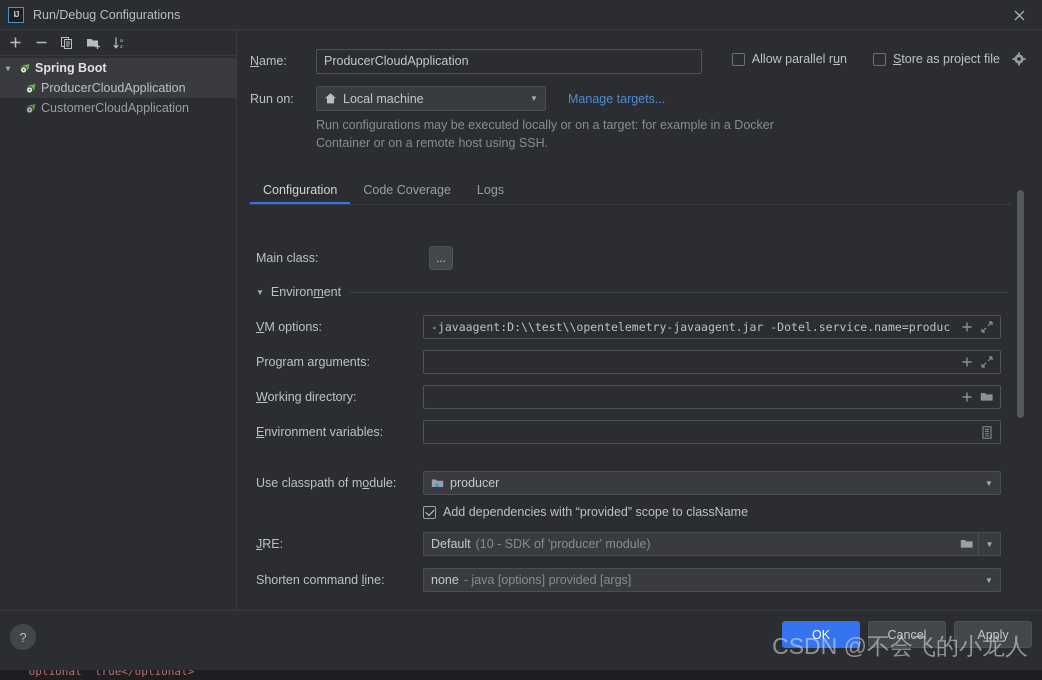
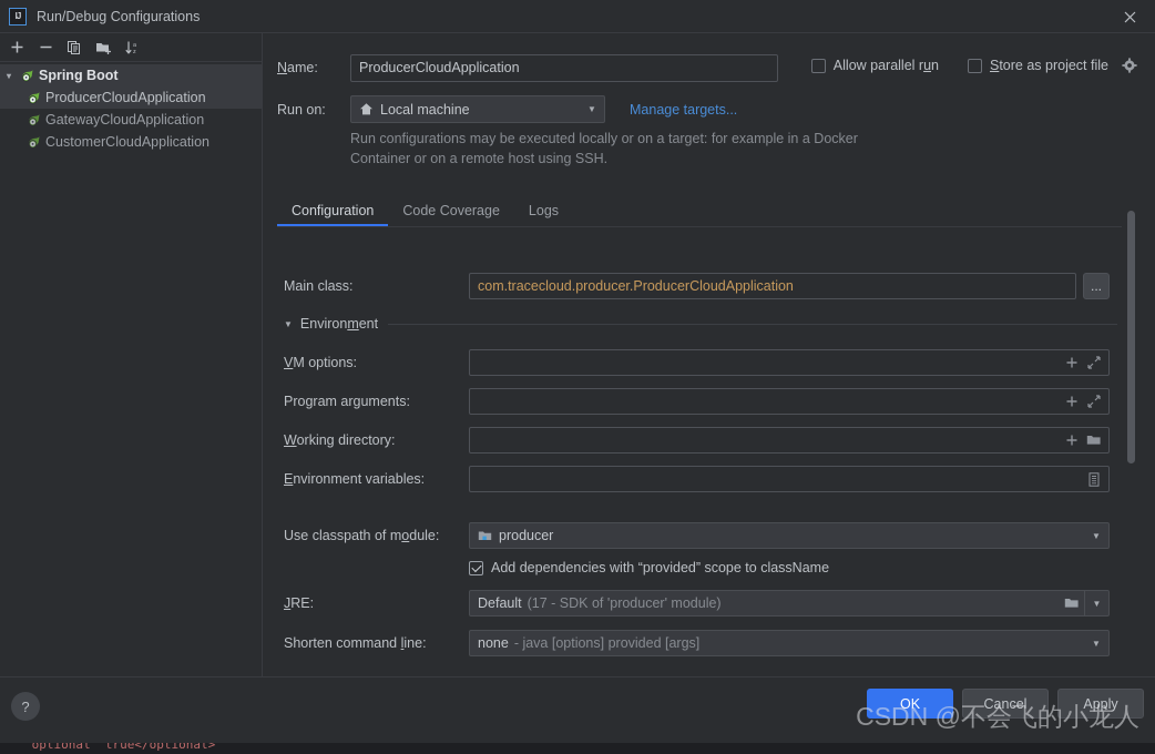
  IJ
  Run/Debug Configurations
  ▾
  Spring Boot
  ProducerCloudApplication
+ GatewayCloudApplication
  CustomerCloudApplication
  Name:
  ProducerCloudApplication
  Allow parallel run
  Store as project file
  Run on:
  Local machine
  ▼
  Manage targets...
  Run configurations may be executed locally or on a target: for example in a Docker Container or on a remote host using SSH.
  Configuration
  Code Coverage
  Logs
  Main class:
+ com.tracecloud.producer.ProducerCloudApplication
  ...
  ▼
  Environment
  VM options:
- -javaagent:D:\\test\\opentelemetry-javaagent.jar -Dotel.service.name=produc
  Program arguments:
  Working directory:
  Environment variables:
  Use classpath of module:
  producer
  ▼
  Add dependencies with “provided” scope to className
  JRE:
  Default
- (10 - SDK of 'producer' module)
+ (17 - SDK of 'producer' module)
  ▼
  Shorten command line:
  none
  - java [options] provided [args]
  ▼
  ?
  OK
  Cancel
  Apply
  'optional' true</optional>
  CSDN @不会飞的小龙人
